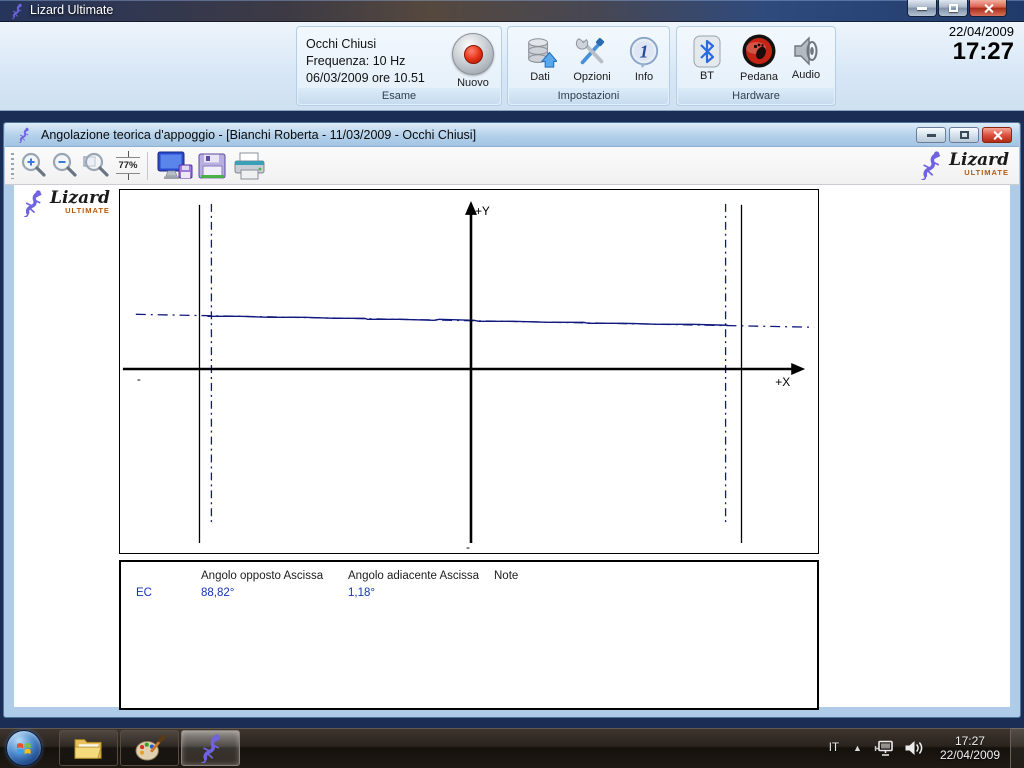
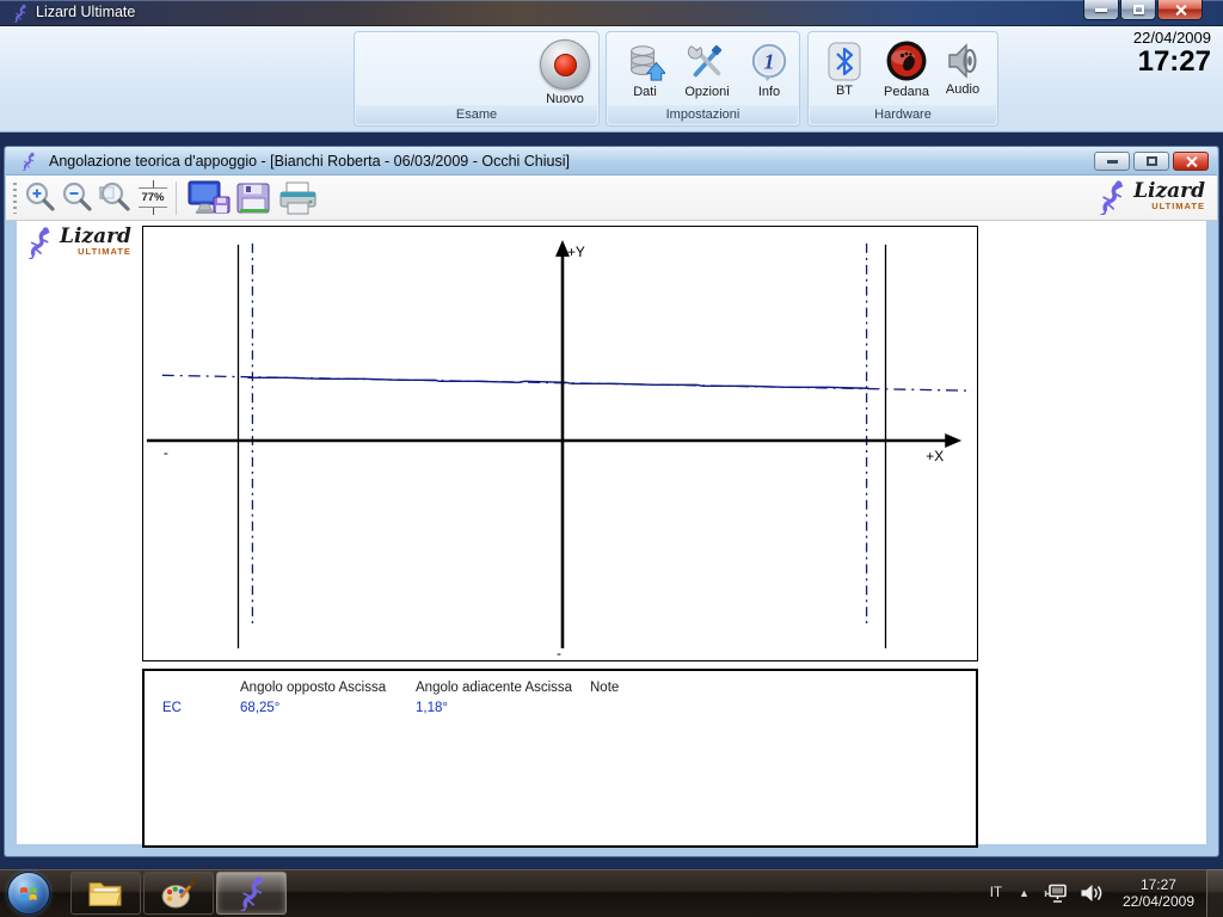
  Lizard Ultimate
- Occhi Chiusi
- Frequenza: 10 Hz
- 06/03/2009 ore 10.51
  Nuovo
  Esame
  Dati
  Opzioni
  1
  Info
  Impostazioni
  BT
  Pedana
  Audio
  Hardware
  22/04/2009
  17:27
- Angolazione teorica d'appoggio - [Bianchi Roberta - 11/03/2009 - Occhi Chiusi]
+ Angolazione teorica d'appoggio - [Bianchi Roberta - 06/03/2009 - Occhi Chiusi]
  77%
  Lizard
  ULTIMATE
  Lizard
  ULTIMATE
  +Y
  +X
  -
  -
  Angolo opposto Ascissa
  Angolo adiacente Ascissa
  Note
  EC
- 88,82°
+ 68,25°
  1,18°
  IT
  ▲
  17:27
  22/04/2009
